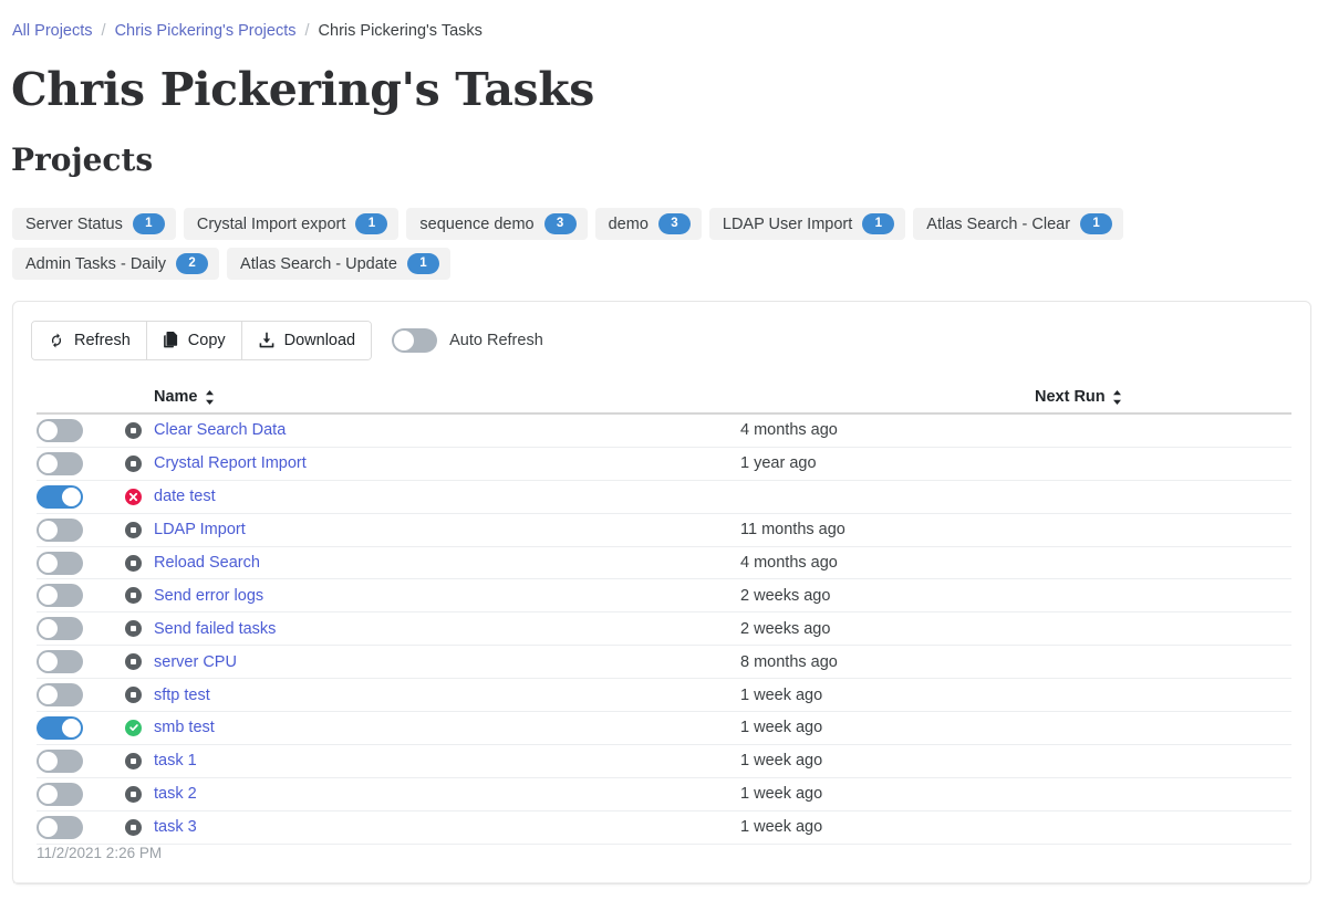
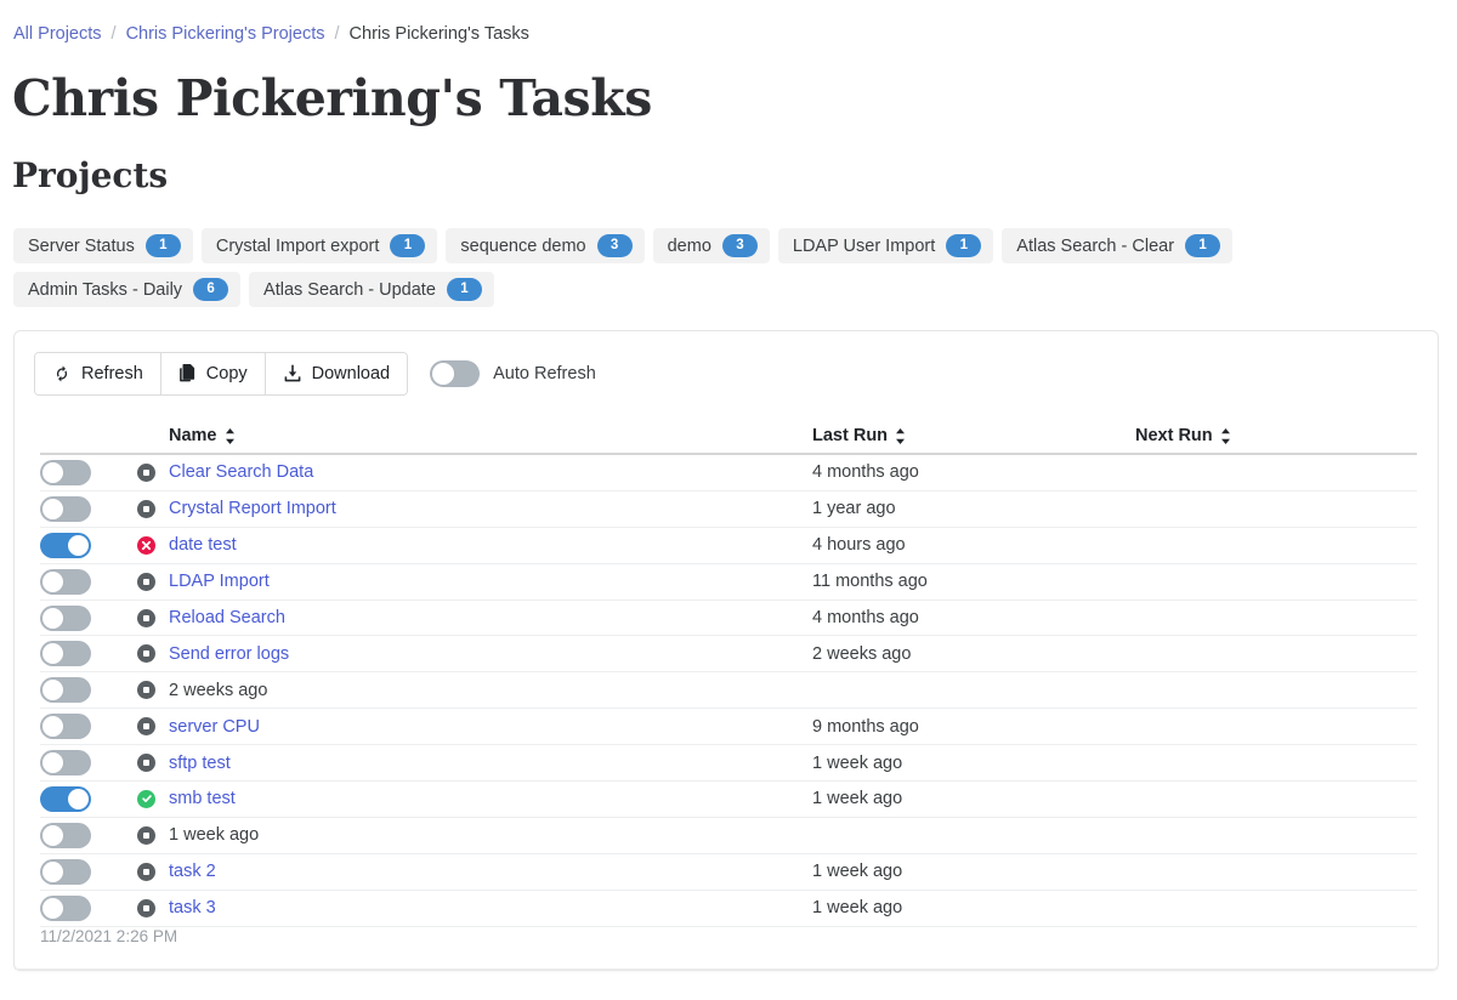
  All Projects
  /
  Chris Pickering's Projects
  /
  Chris Pickering's Tasks
  Chris Pickering's Tasks
  Projects
  Server Status
  1
  Crystal Import export
  1
  sequence demo
  3
  demo
  3
  LDAP User Import
  1
  Atlas Search - Clear
  1
  Admin Tasks - Daily
- 2
+ 6
  Atlas Search - Update
  1
  Refresh
  Copy
  Download
  Auto Refresh
  Name
+ Last Run
  Next Run
  Clear Search Data
  4 months ago
  Crystal Report Import
  1 year ago
  date test
+ 4 hours ago
  LDAP Import
  11 months ago
  Reload Search
  4 months ago
  Send error logs
  2 weeks ago
- Send failed tasks
  2 weeks ago
  server CPU
- 8 months ago
+ 9 months ago
  sftp test
  1 week ago
  smb test
  1 week ago
- task 1
  1 week ago
  task 2
  1 week ago
  task 3
  1 week ago
  11/2/2021 2:26 PM
